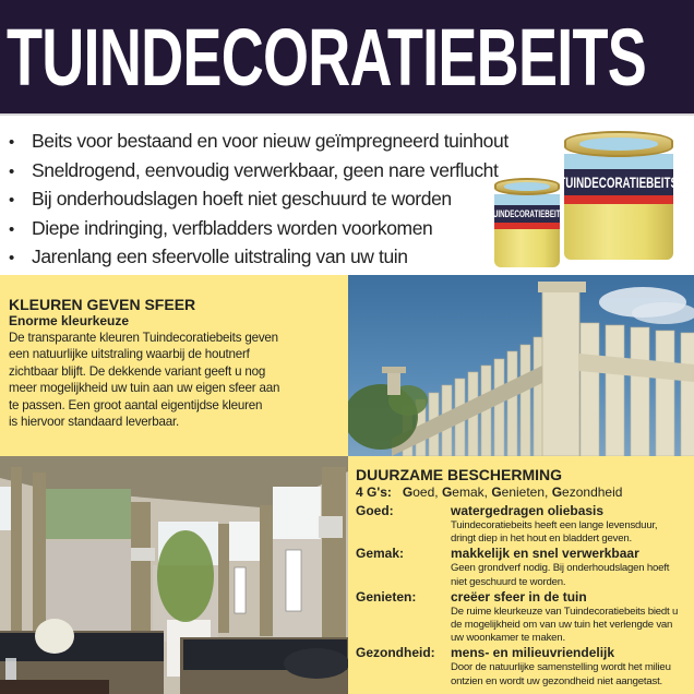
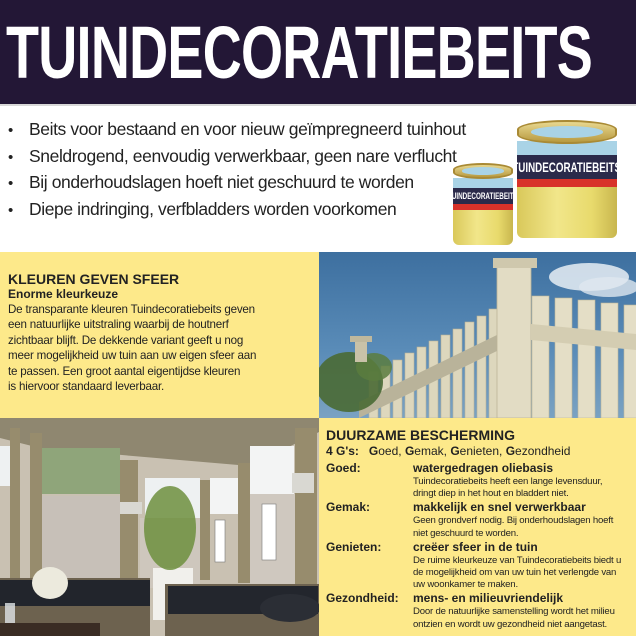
  TUINDECORATIEBEITS
  • Beits voor bestaand en voor nieuw geïmpregneerd tuinhout
  • Sneldrogend, eenvoudig verwerkbaar, geen nare verflucht
  • Bij onderhoudslagen hoeft niet geschuurd te worden
  • Diepe indringing, verfbladders worden voorkomen
- • Jarenlang een sfeervolle uitstraling van uw tuin
  UINDECORATIEBEIT
  UINDECORATIEBEIT
  KLEUREN GEVEN SFEER
  Enorme kleurkeuze
  De transparante kleuren Tuindecoratiebeits geven
  een natuurlijke uitstraling waarbij de houtnerf
  zichtbaar blijft. De dekkende variant geeft u nog
  meer mogelijkheid uw tuin aan uw eigen sfeer aan
  te passen. Een groot aantal eigentijdse kleuren
  is hiervoor standaard leverbaar.
  DUURZAME BESCHERMING
  4 G's: Goed, Gemak, Genieten, Gezondheid
  Goed:
  watergedragen oliebasis
  Tuindecoratiebeits heeft een lange levensduur,
- dringt diep in het hout en bladdert geven.
+ dringt diep in het hout en bladdert niet.
  Gemak:
  makkelijk en snel verwerkbaar
  Geen grondverf nodig. Bij onderhoudslagen hoeft
  niet geschuurd te worden.
  Genieten:
  creëer sfeer in de tuin
  De ruime kleurkeuze van Tuindecoratiebeits biedt u
  de mogelijkheid om van uw tuin het verlengde van
  uw woonkamer te maken.
  Gezondheid:
  mens- en milieuvriendelijk
  Door de natuurlijke samenstelling wordt het milieu
  ontzien en wordt uw gezondheid niet aangetast.
